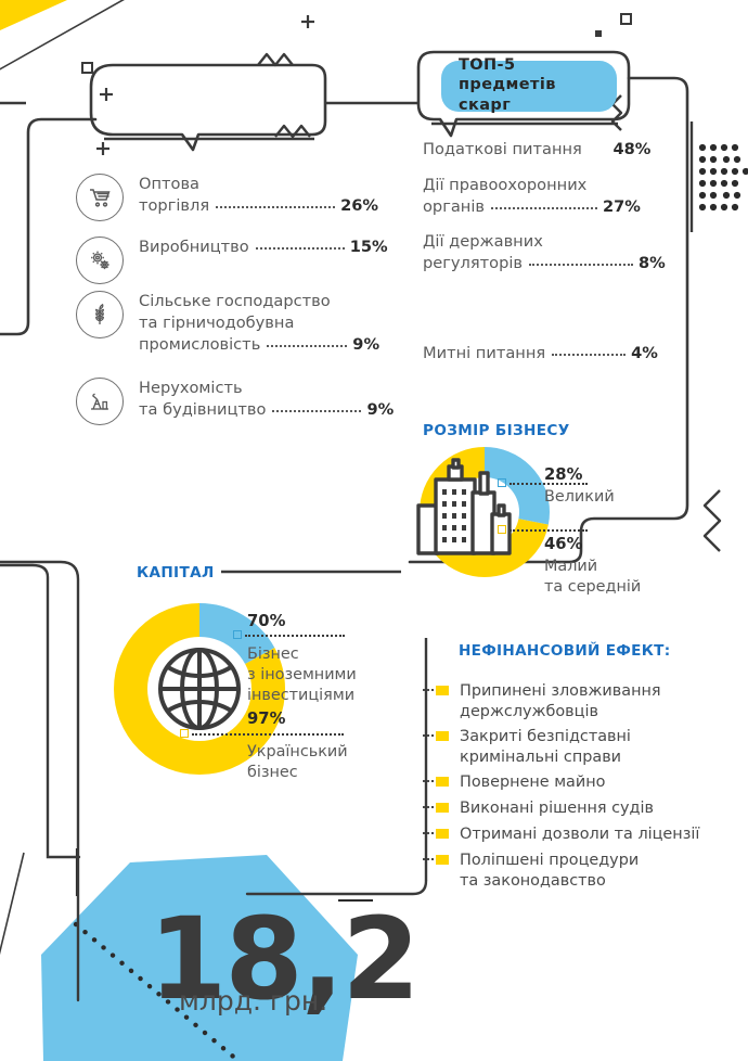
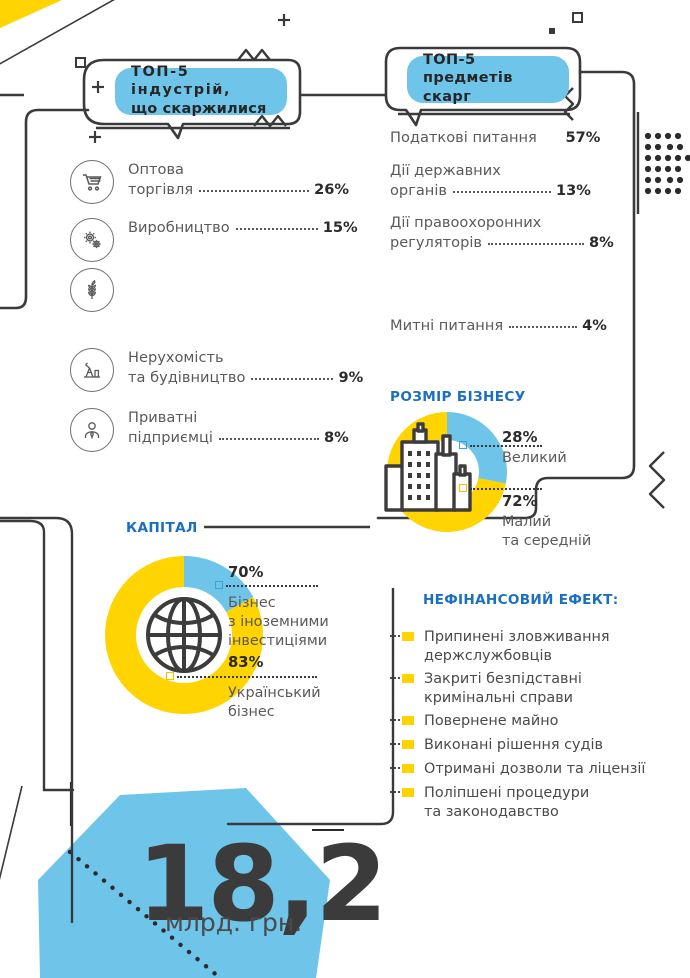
+ ТОП-5 індустрій,
+ що скаржилися
  ТОП-5
  предметів скарг
  Оптова
  торгівля 26%
  Виробництво 15%
- Сільське господарство
- та гірничодобувна
- промисловість 9%
  Нерухомість
  та будівництво 9%
+ Приватні
+ підприємці 8%
- Податкові питання 48%
+ Податкові питання 57%
- Дії правоохоронних
+ Дії державних
- органів 27%
+ органів 13%
- Дії державних
+ Дії правоохоронних
  регуляторів 8%
  Митні питання 4%
  РОЗМІР БІЗНЕСУ
  28%
  Великий
- 46%
+ 72%
  Малий
  та середній
  КАПІТАЛ
  70%
  Бізнес
  з іноземними
  інвестиціями
- 97%
+ 83%
  Український
  бізнес
  НЕФІНАНСОВИЙ ЕФЕКТ:
  Припинені зловживання
  держслужбовців
  Закриті безпідставні
  кримінальні справи
  Повернене майно
  Виконані рішення судів
  Отримані дозволи та ліцензії
  Поліпшені процедури
  та законодавство
  18,2
  млрд. грн.
